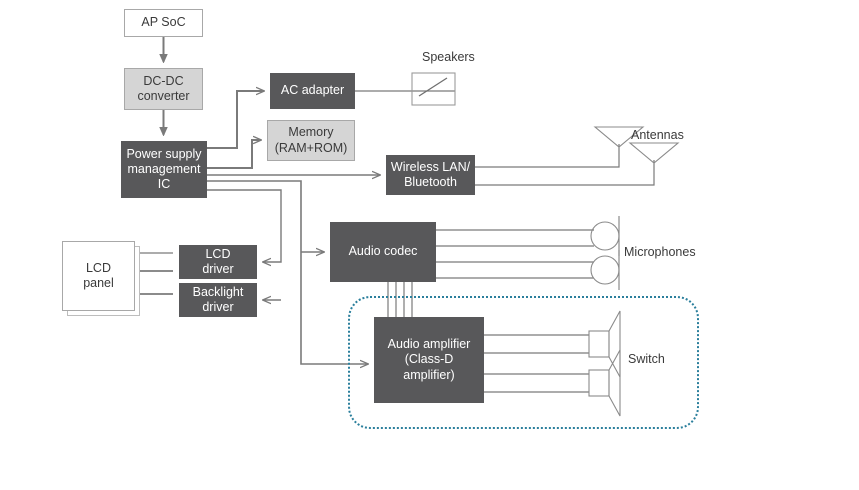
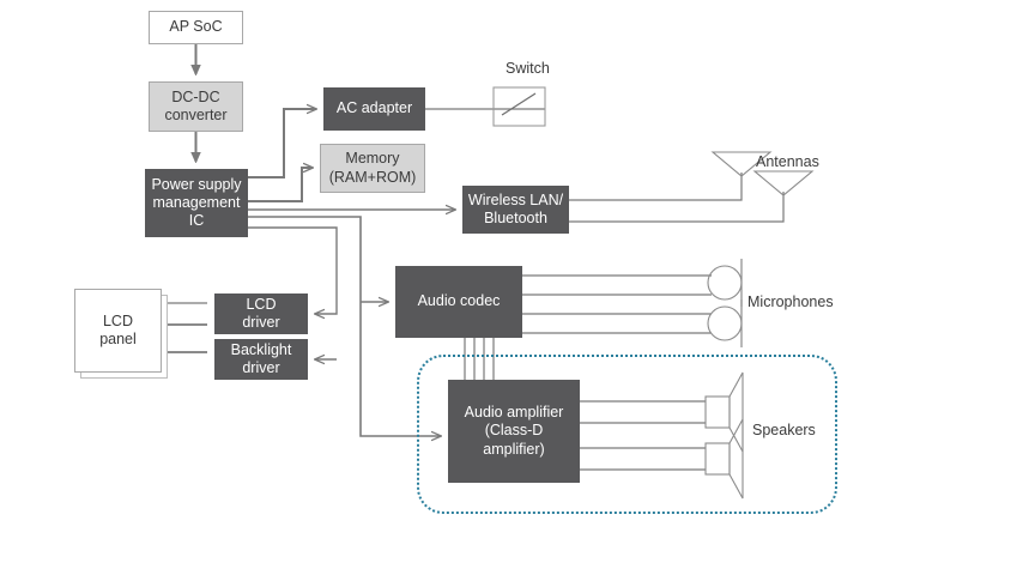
  AP SoC
  DC-DC
  converter
  Power supply
  management
  IC
  AC adapter
  Memory
  (RAM+ROM)
  Wireless LAN/
  Bluetooth
  LCD
  panel
  LCD
  driver
  Backlight
  driver
  Audio codec
  Audio amplifier
  (Class-D
  amplifier)
- Speakers
+ Switch
  Antennas
  Microphones
- Switch
+ Speakers
